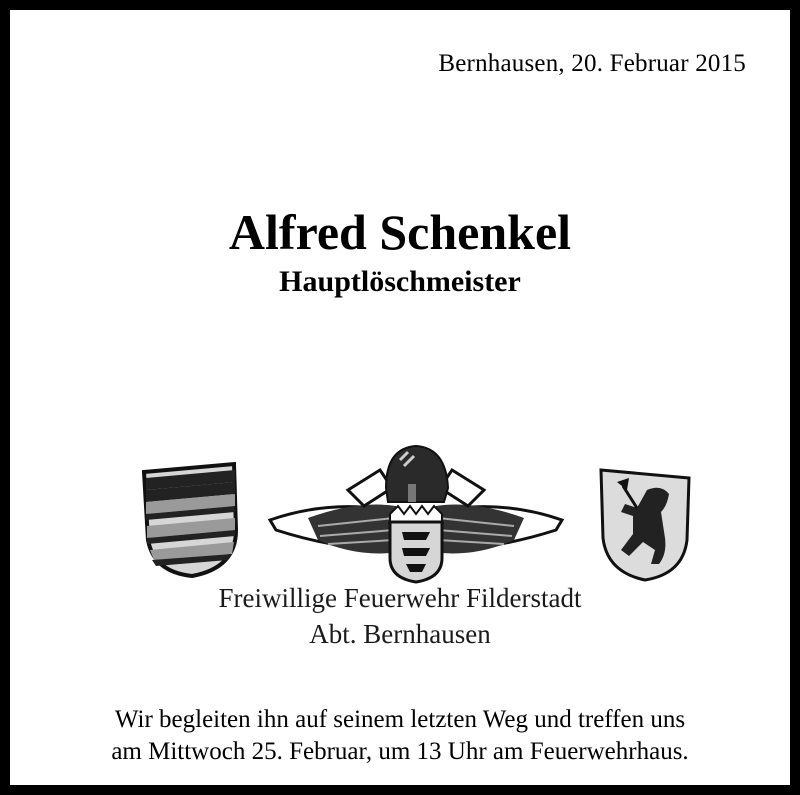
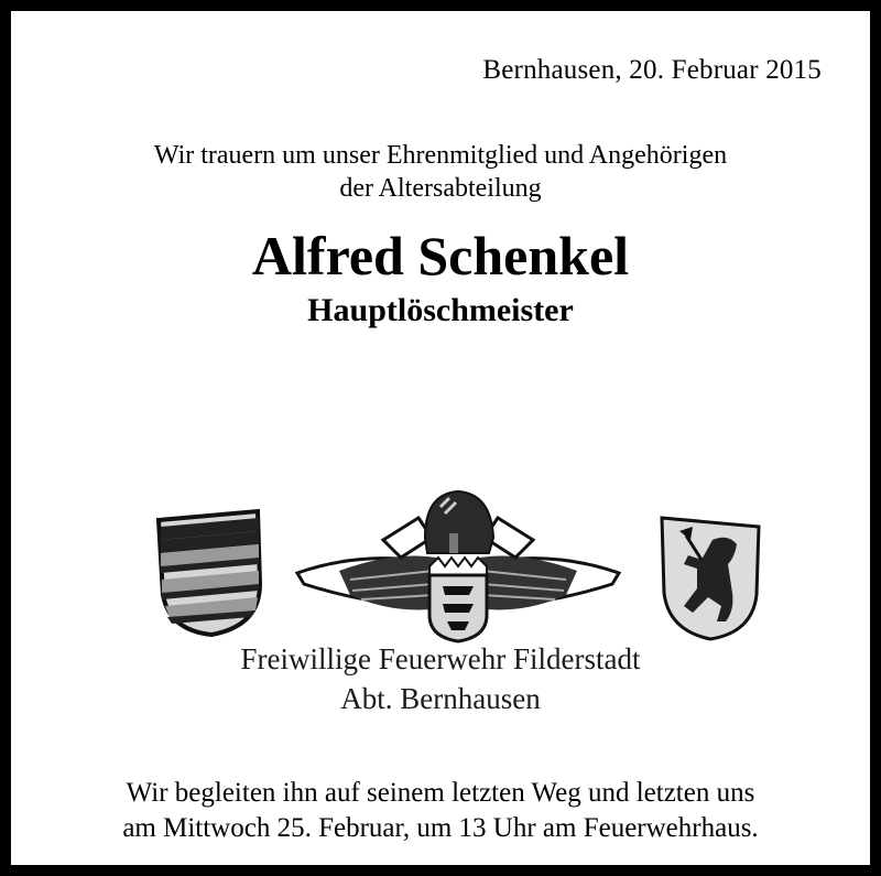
  Bernhausen, 20. Februar 2015
+ Wir trauern um unser Ehrenmitglied und Angehörigen
+ der Altersabteilung
  Alfred Schenkel
  Hauptlöschmeister
  Freiwillige Feuerwehr Filderstadt
  Abt. Bernhausen
- Wir begleiten ihn auf seinem letzten Weg und treffen uns
+ Wir begleiten ihn auf seinem letzten Weg und letzten uns
  am Mittwoch 25. Februar, um 13 Uhr am Feuerwehrhaus.
